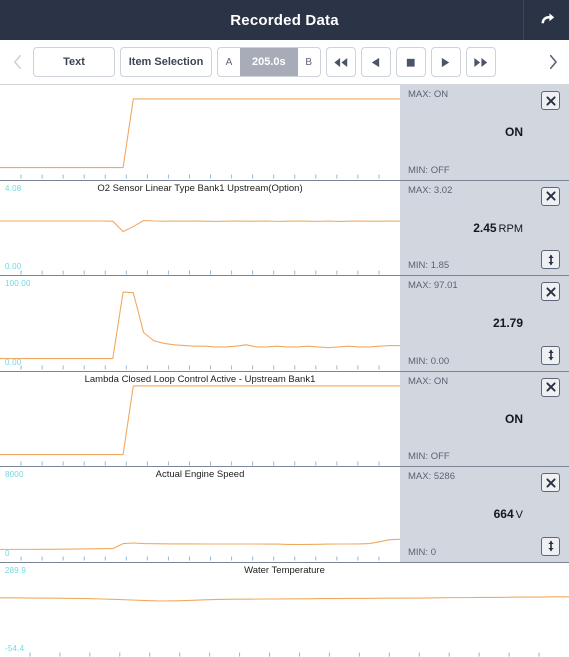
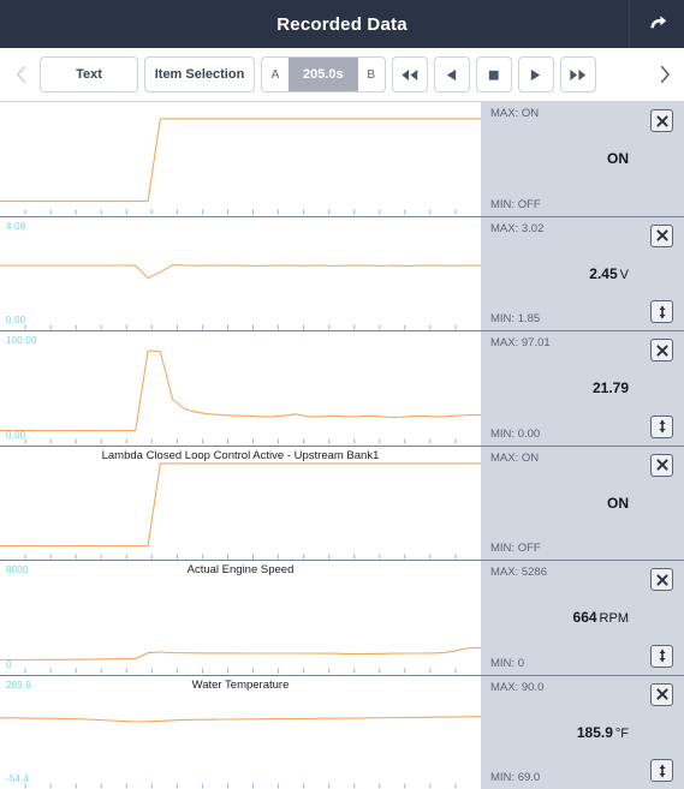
  Recorded Data
  Text
  Item Selection
  A
  205.0s
  B
  MAX: ON
  ON
  MIN: OFF
- O2 Sensor Linear Type Bank1 Upstream(Option)
  4.08
  0.00
  MAX: 3.02
- 2.45 RPM
+ 2.45 V
  MIN: 1.85
  100.00
  0.00
  MAX: 97.01
  21.79
  MIN: 0.00
  Lambda Closed Loop Control Active - Upstream Bank1
  MAX: ON
  ON
  MIN: OFF
  Actual Engine Speed
  8000
  0
  MAX: 5286
- 664 V
+ 664 RPM
  MIN: 0
  Water Temperature
  289.9
  -54.4
+ MAX: 90.0
+ 185.9 °F
+ MIN: 69.0
